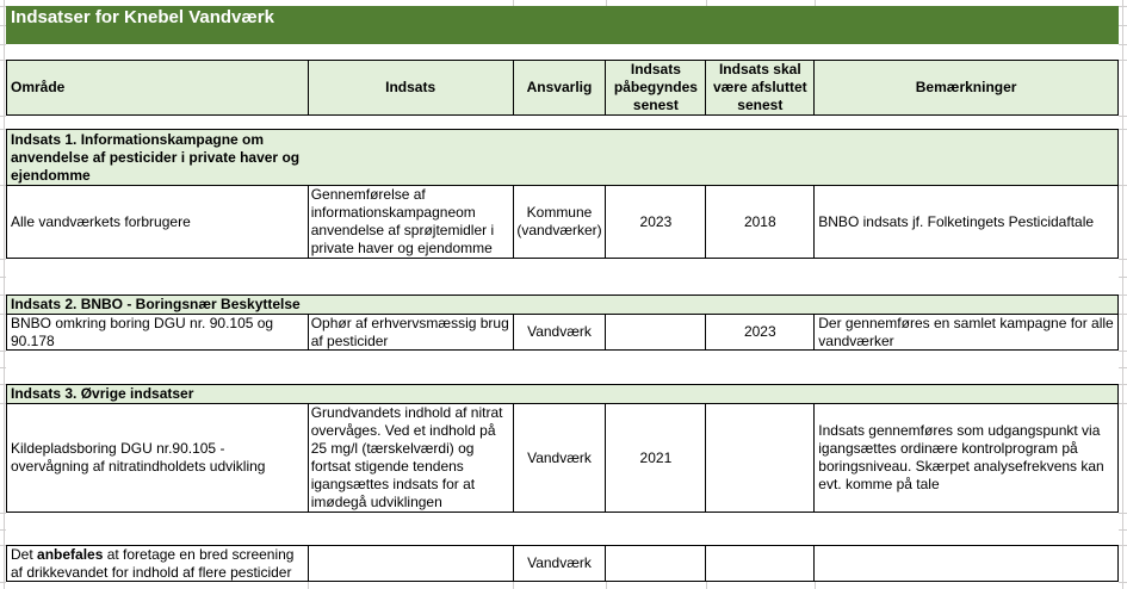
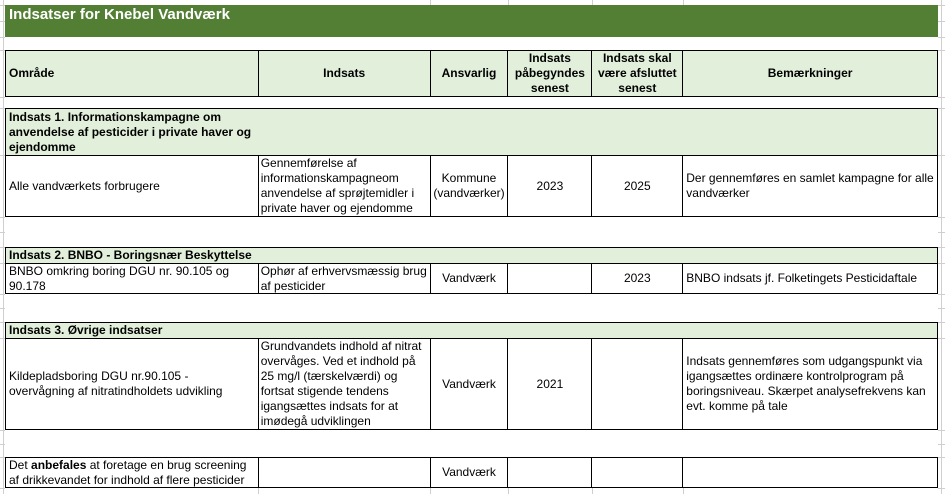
  Indsatser for Knebel Vandværk
  Område
  Indsats
  Ansvarlig
  Indsats påbegyndes senest
  Indsats skal være afsluttet senest
  Bemærkninger
  Indsats 1. Informationskampagne om anvendelse af pesticider i private haver og ejendomme
  Alle vandværkets forbrugere
  Gennemførelse af informationskampagneom anvendelse af sprøjtemidler i private haver og ejendomme
  Kommune (vandværker)
  2023
- 2018
+ 2025
- BNBO indsats jf. Folketingets Pesticidaftale
+ Der gennemføres en samlet kampagne for alle vandværker
  Indsats 2. BNBO - Boringsnær Beskyttelse
  BNBO omkring boring DGU nr. 90.105 og 90.178
  Ophør af erhvervsmæssig brug af pesticider
  Vandværk
  2023
- Der gennemføres en samlet kampagne for alle vandværker
+ BNBO indsats jf. Folketingets Pesticidaftale
  Indsats 3. Øvrige indsatser
  Kildepladsboring DGU nr.90.105 - overvågning af nitratindholdets udvikling
  Grundvandets indhold af nitrat overvåges. Ved et indhold på 25 mg/l (tærskelværdi) og fortsat stigende tendens igangsættes indsats for at imødegå udviklingen
  Vandværk
  2021
  Indsats gennemføres som udgangspunkt via igangsættes ordinære kontrolprogram på boringsniveau. Skærpet analysefrekvens kan evt. komme på tale
- Det anbefales at foretage en bred screening af drikkevandet for indhold af flere pesticider
+ Det anbefales at foretage en brug screening af drikkevandet for indhold af flere pesticider
  Vandværk
